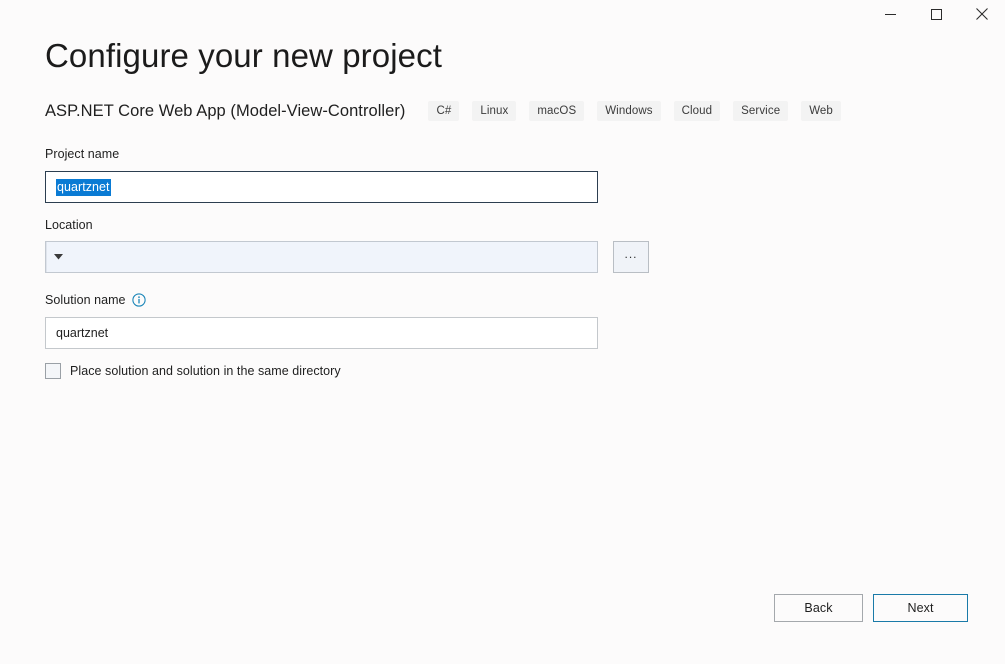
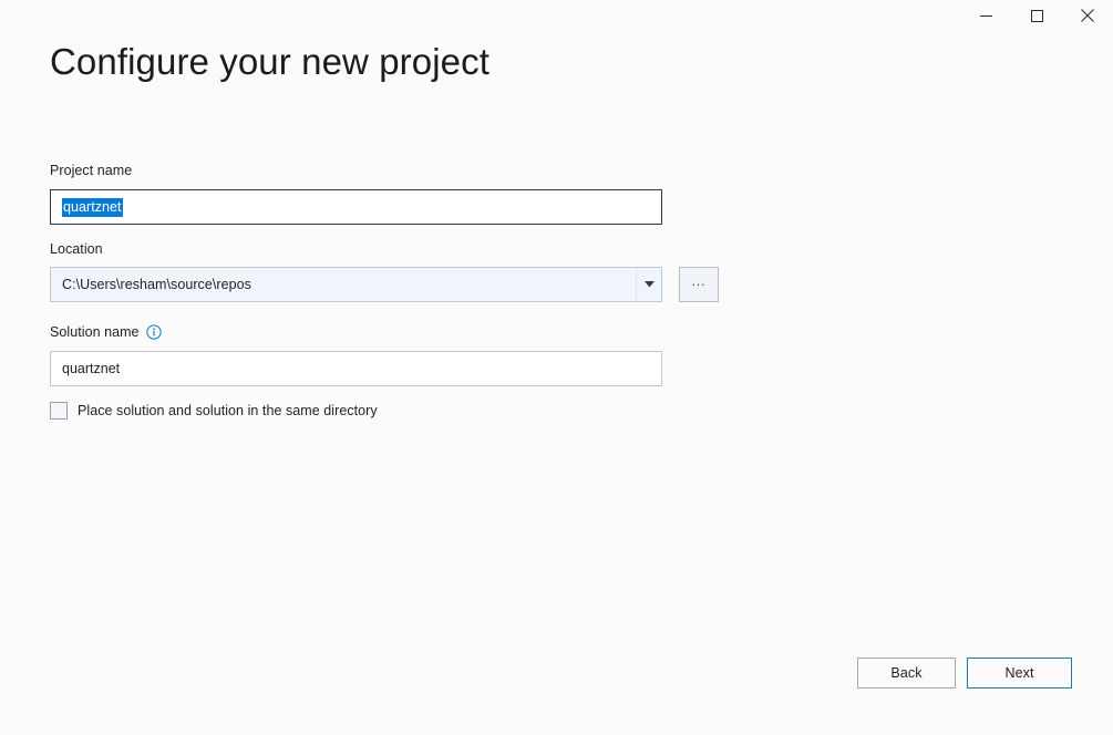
  Configure your new project
- ASP.NET Core Web App (Model-View-Controller)
- C#
- Linux
- macOS
- Windows
- Cloud
- Service
- Web
  Project name
  quartznet
  Location
+ C:\Users\resham\source\repos
  ...
  Solution name
  quartznet
  Place solution and solution in the same directory
  Back
  Next
